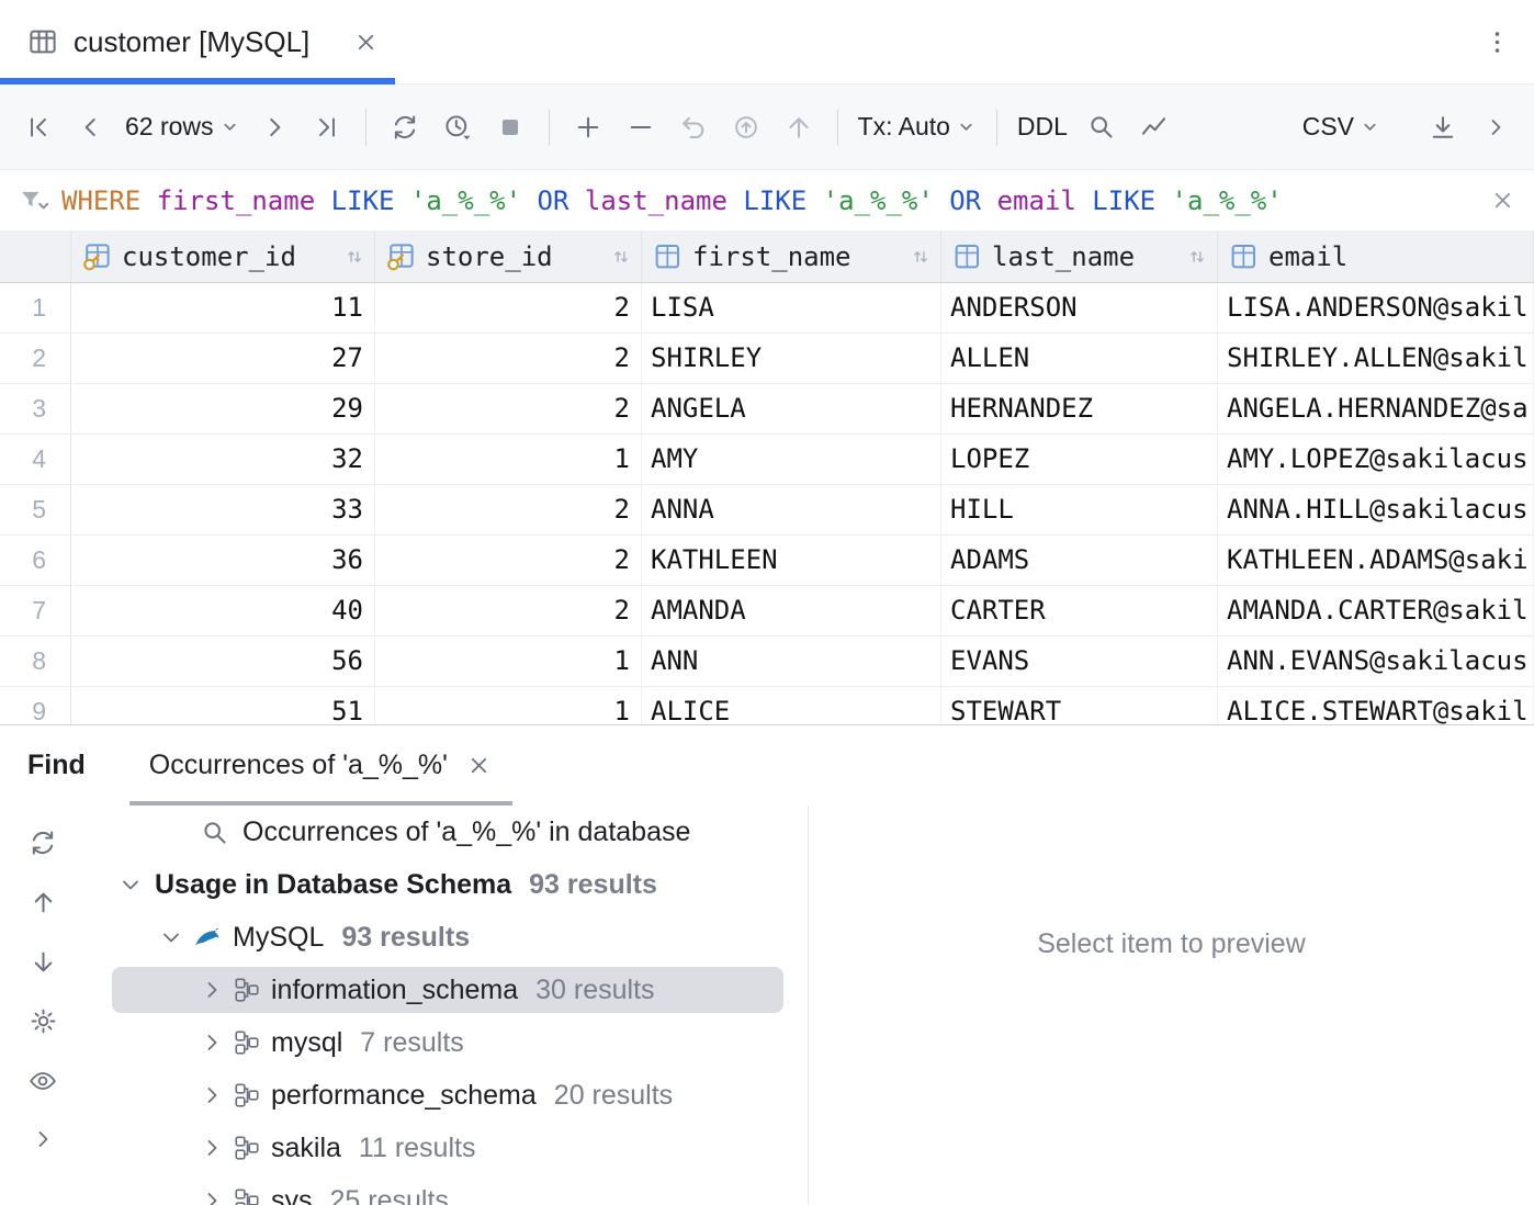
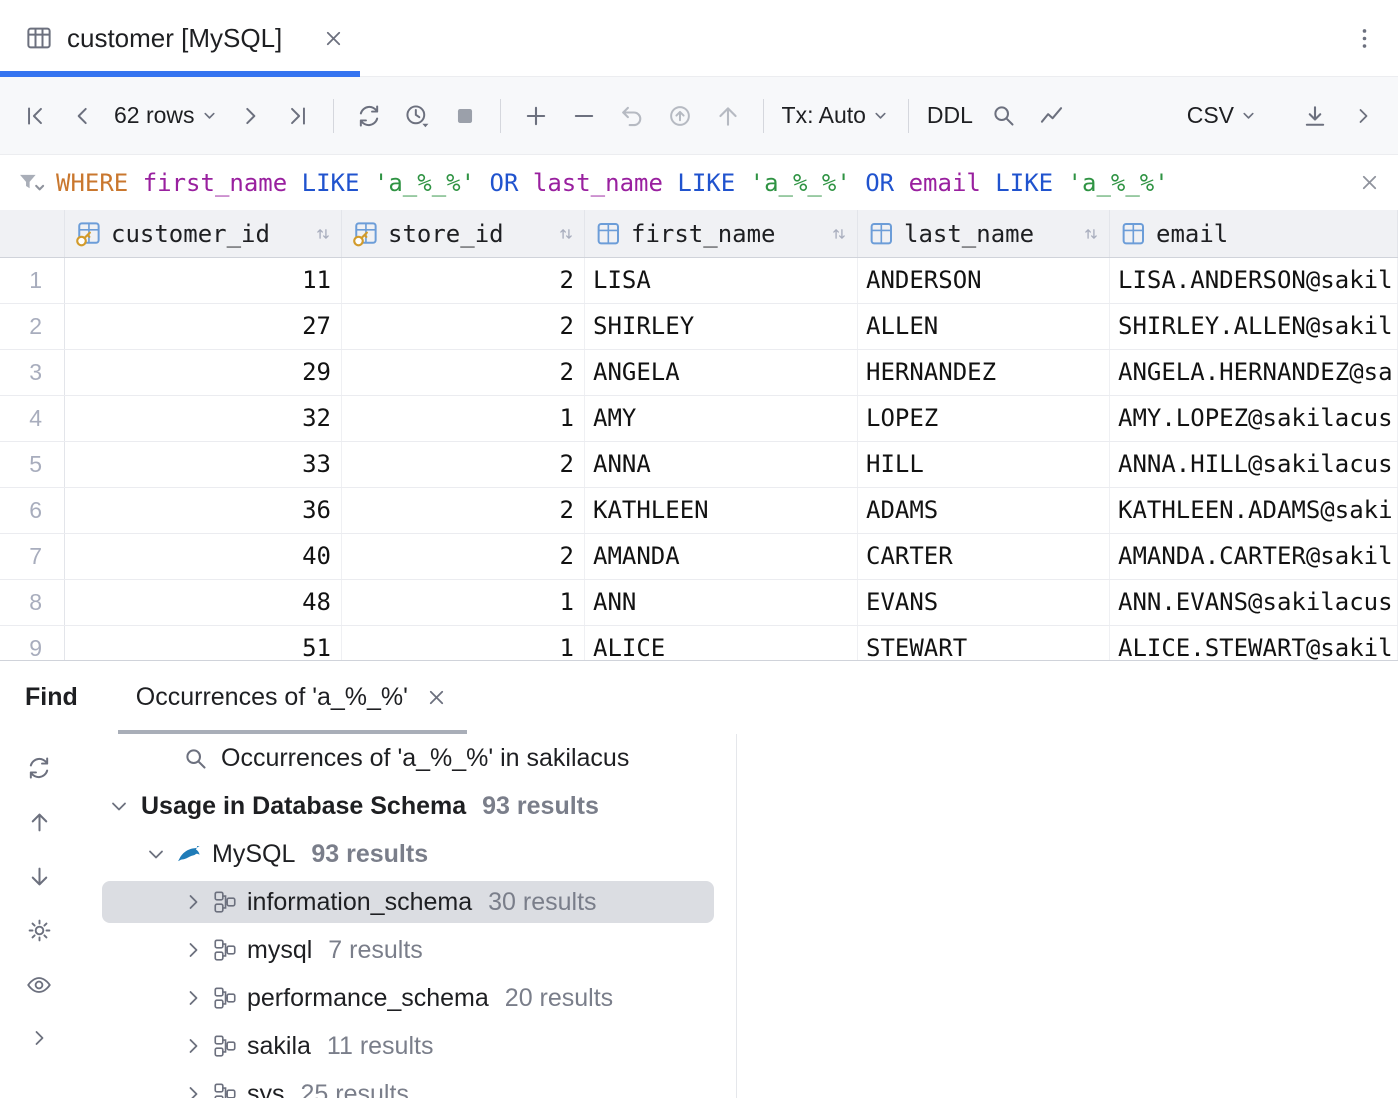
  customer [MySQL]
  62 rows
  Tx: Auto
  DDL
  CSV
  WHERE first_name LIKE 'a_%_%' OR last_name LIKE 'a_%_%' OR email LIKE 'a_%_%'
  customer_id
  store_id
  first_name
  last_name
  email
  1
  11
  2
  LISA
  ANDERSON
  LISA.ANDERSON@sakil
  2
  27
  2
  SHIRLEY
  ALLEN
  SHIRLEY.ALLEN@sakil
  3
  29
  2
  ANGELA
  HERNANDEZ
  ANGELA.HERNANDEZ@sa
  4
  32
  1
  AMY
  LOPEZ
  AMY.LOPEZ@sakilacus
  5
  33
  2
  ANNA
  HILL
  ANNA.HILL@sakilacus
  6
  36
  2
  KATHLEEN
  ADAMS
  KATHLEEN.ADAMS@saki
  7
  40
  2
  AMANDA
  CARTER
  AMANDA.CARTER@sakil
  8
- 56
+ 48
  1
  ANN
  EVANS
  ANN.EVANS@sakilacus
  9
  51
  1
  ALICE
  STEWART
  ALICE.STEWART@sakil
  Find
  Occurrences of 'a_%_%'
- Occurrences of 'a_%_%' in database
+ Occurrences of 'a_%_%' in sakilacus
  Usage in Database Schema
  93 results
  MySQL
  93 results
  information_schema
  30 results
  mysql
  7 results
  performance_schema
  20 results
  sakila
  11 results
  sys
  25 results
- Select item to preview
